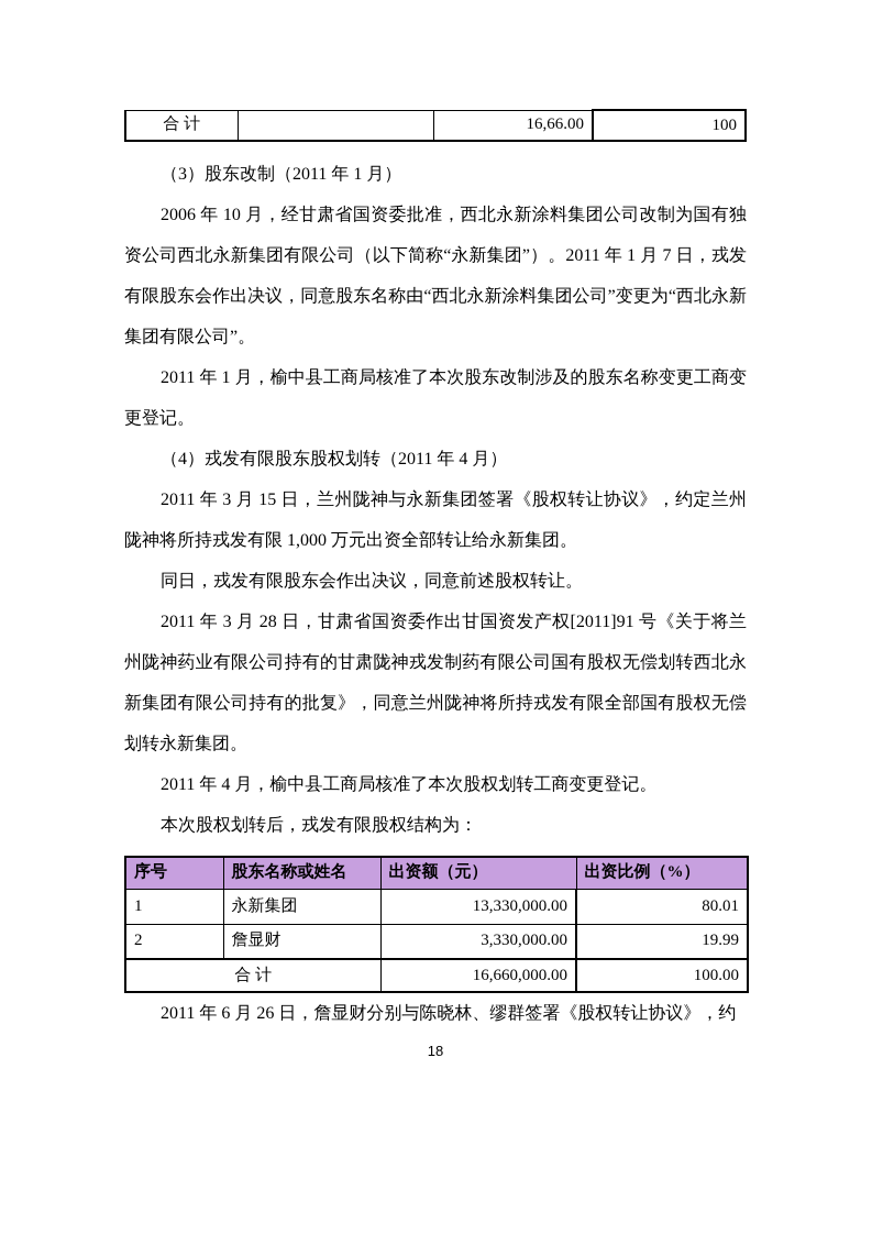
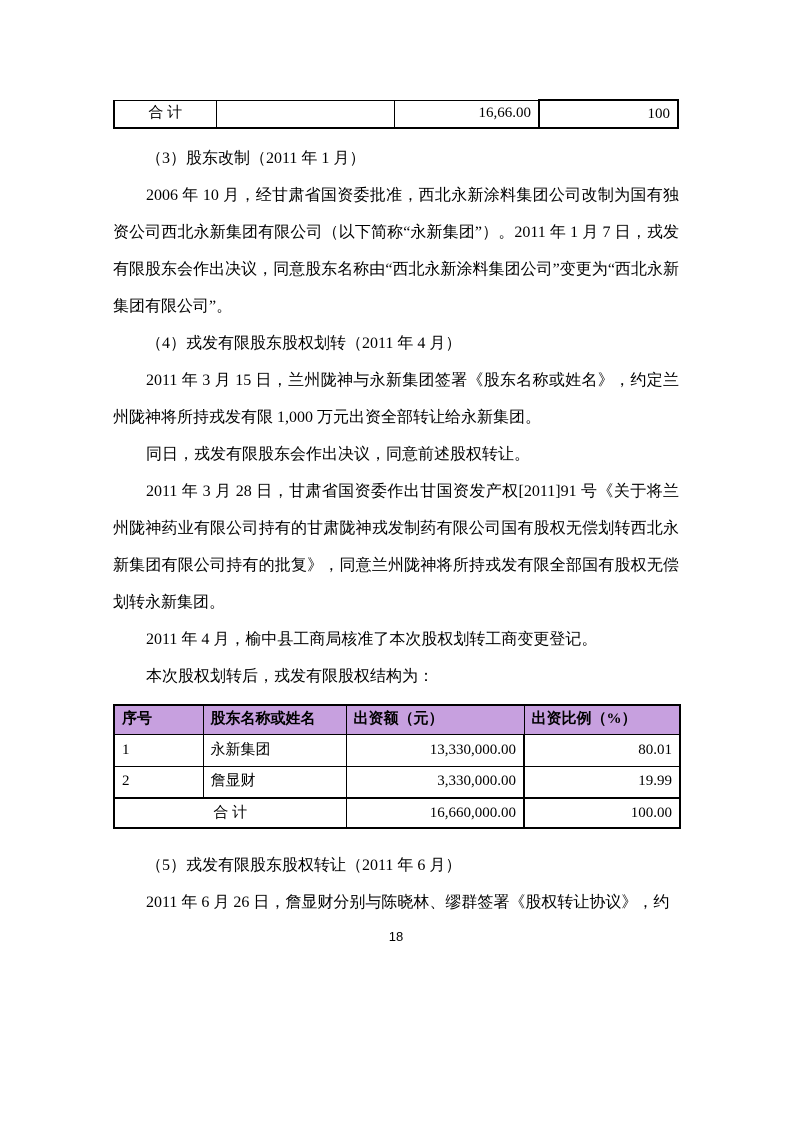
  合 计		16,66.00	100
  （3）股东改制（2011 年 1 月）
  2006 年 10 月，经甘肃省国资委批准，西北永新涂料集团公司改制为国有独资公司西北永新集团有限公司（以下简称“永新集团”）。2011 年 1 月 7 日，戎发有限股东会作出决议，同意股东名称由“西北永新涂料集团公司”变更为“西北永新集团有限公司”。
- 2011 年 1 月，榆中县工商局核准了本次股东改制涉及的股东名称变更工商变更登记。
  （4）戎发有限股东股权划转（2011 年 4 月）
- 2011 年 3 月 15 日，兰州陇神与永新集团签署《股权转让协议》，约定兰州陇神将所持戎发有限 1,000 万元出资全部转让给永新集团。
+ 2011 年 3 月 15 日，兰州陇神与永新集团签署《股东名称或姓名》，约定兰州陇神将所持戎发有限 1,000 万元出资全部转让给永新集团。
  同日，戎发有限股东会作出决议，同意前述股权转让。
  2011 年 3 月 28 日，甘肃省国资委作出甘国资发产权[2011]91 号《关于将兰州陇神药业有限公司持有的甘肃陇神戎发制药有限公司国有股权无偿划转西北永新集团有限公司持有的批复》，同意兰州陇神将所持戎发有限全部国有股权无偿划转永新集团。
  2011 年 4 月，榆中县工商局核准了本次股权划转工商变更登记。
  本次股权划转后，戎发有限股权结构为：
  序号	股东名称或姓名	出资额（元）	出资比例（%）
  1	永新集团	13,330,000.00	80.01
  2	詹显财	3,330,000.00	19.99
  合 计	16,660,000.00	100.00
+ （5）戎发有限股东股权转让（2011 年 6 月）
  2011 年 6 月 26 日，詹显财分别与陈晓林、缪群签署《股权转让协议》，约
  18
